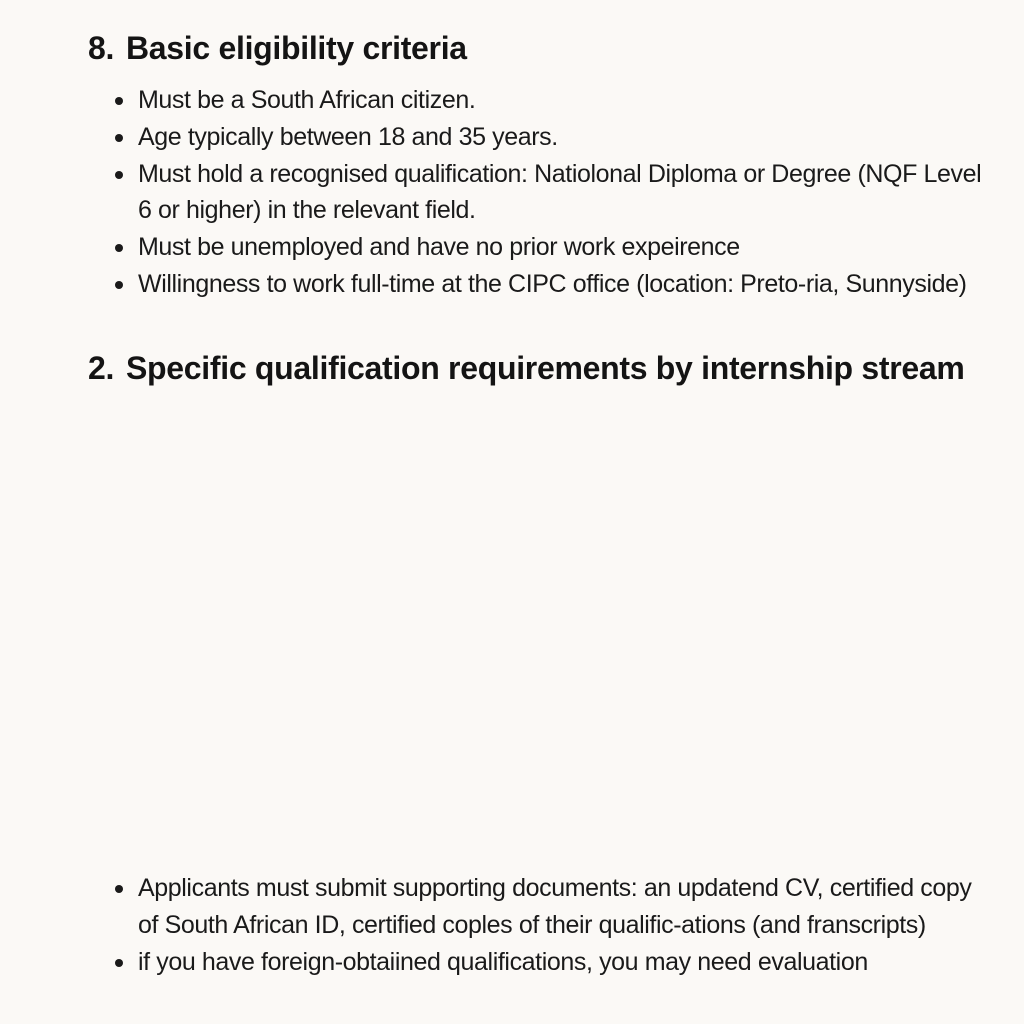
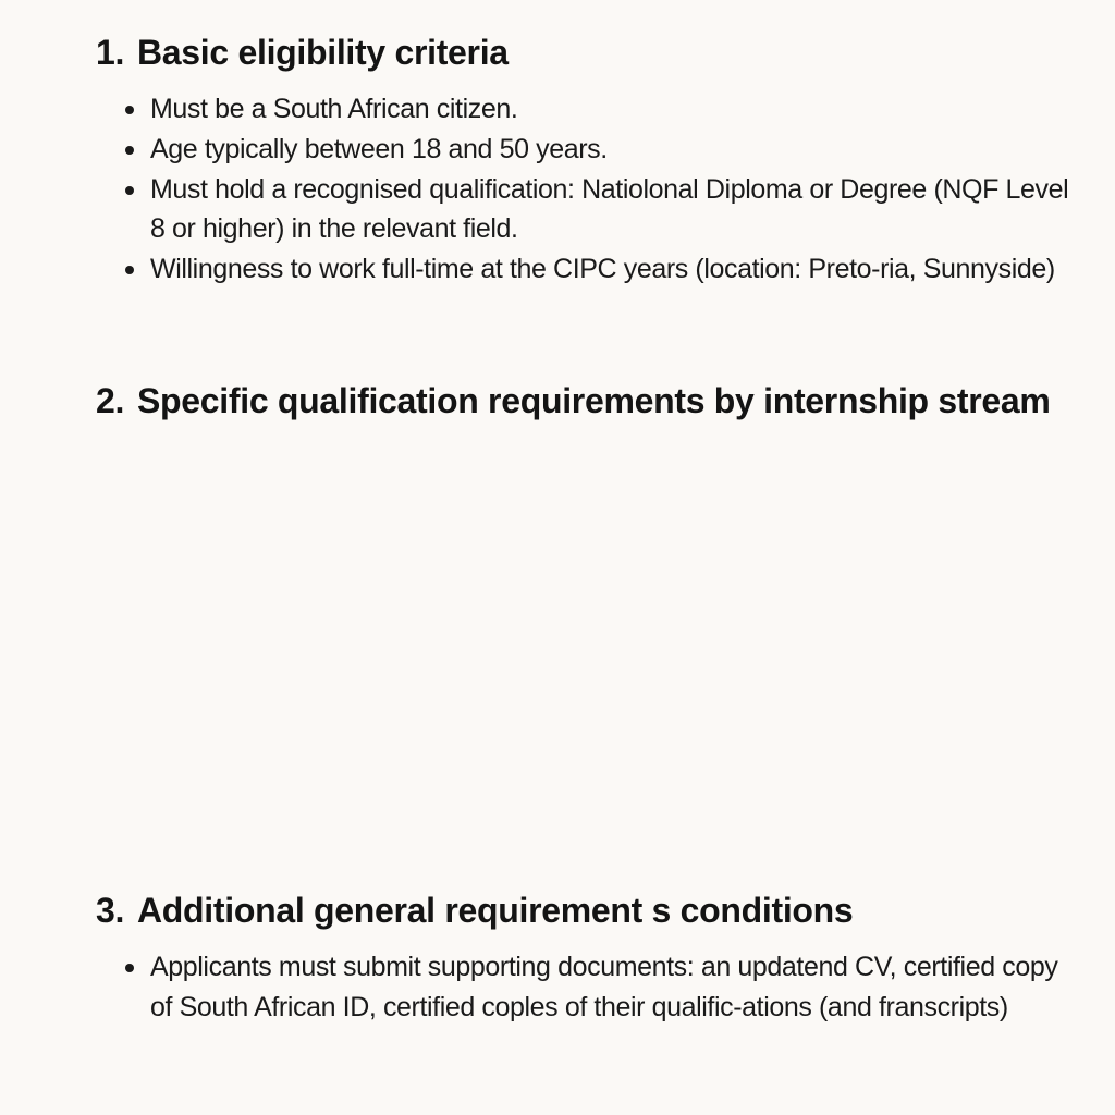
- 8.
+ 1.
  Basic eligibility criteria
  Must be a South African citizen.
- Age typically between 18 and 35 years.
+ Age typically between 18 and 50 years.
- Must hold a recognised qualification: Natiolonal Diploma or Degree (NQF Level 6 or higher) in the relevant field.
+ Must hold a recognised qualification: Natiolonal Diploma or Degree (NQF Level 8 or higher) in the relevant field.
- Must be unemployed and have no prior work expeirence
- Willingness to work full-time at the CIPC office (location: Preto-ria, Sunnyside)
+ Willingness to work full-time at the CIPC years (location: Preto-ria, Sunnyside)
  2.
  Specific qualification requirements by internship stream
+ 3.
+ Additional general requirement s conditions
  Applicants must submit supporting documents: an updatend CV, certified copy of South African ID, certified coples of their qualific-ations (and franscripts)
- if you have foreign-obtaiined qualifications, you may need evaluation
